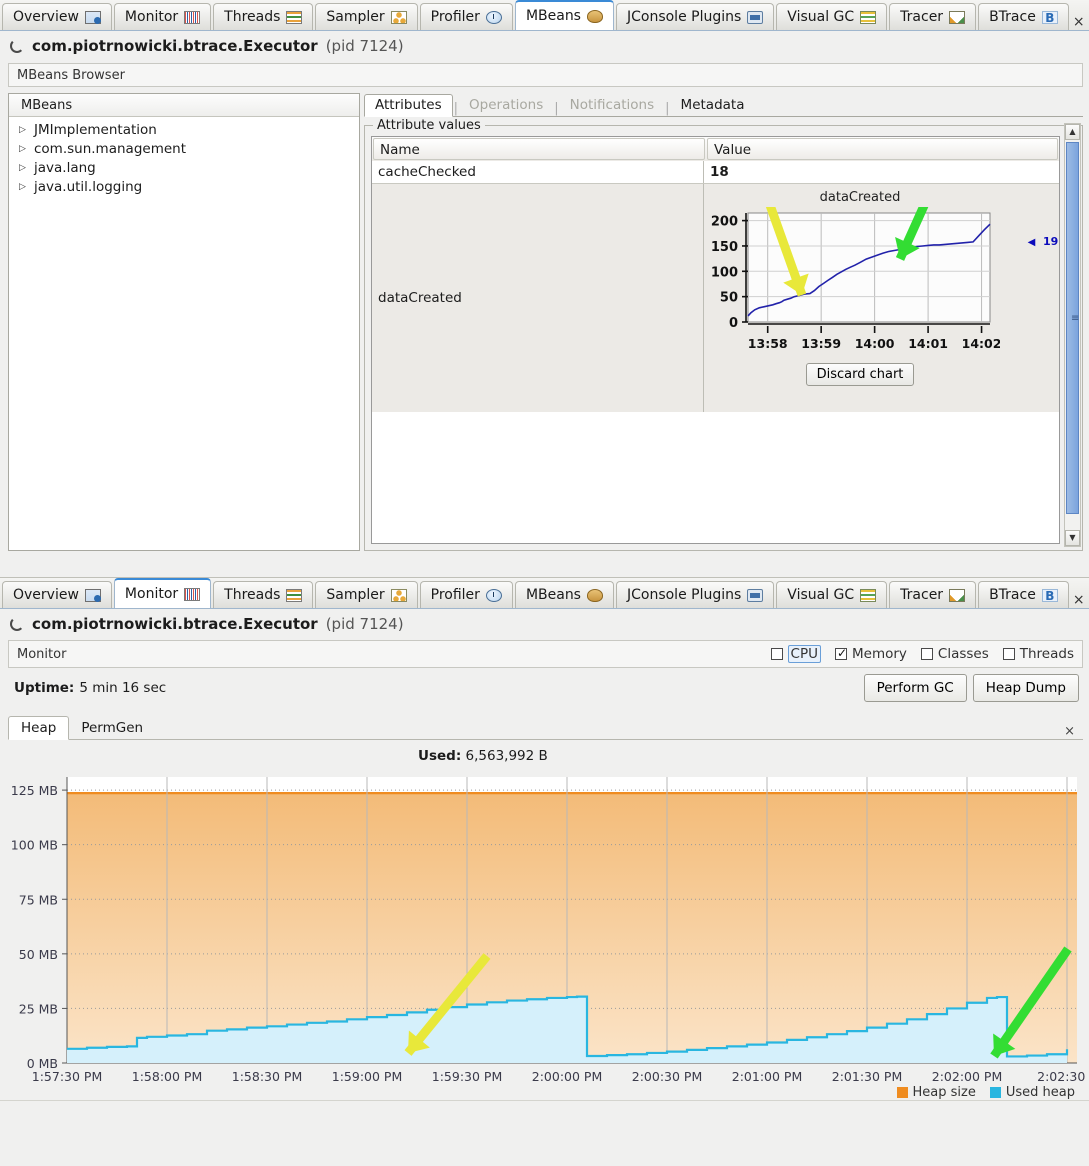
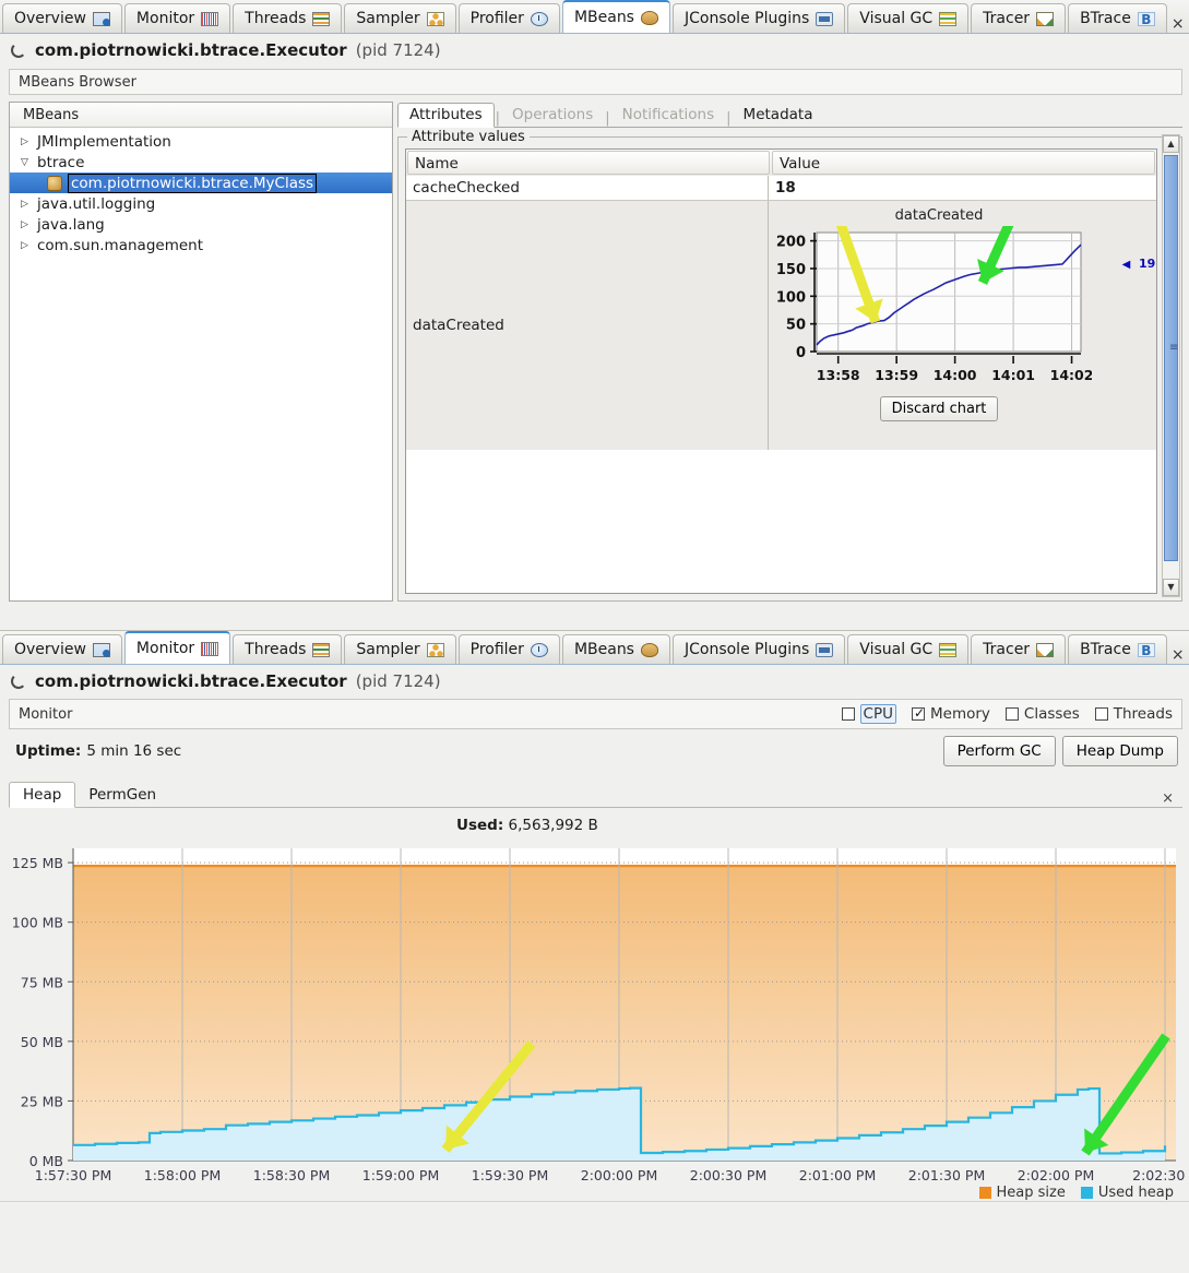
  Overview
  Monitor
  Threads
  Sampler
  Profiler
  MBeans
  JConsole Plugins
  Visual GC
  Tracer
  BTrace
  B
  ×
  com.piotrnowicki.btrace.Executor
  (pid 7124)
  MBeans Browser
  MBeans
  ▷
  JMImplementation
+ ▽
+ btrace
+ com.piotrnowicki.btrace.MyClass
  ▷
- com.sun.management
+ java.util.logging
  ▷
  java.lang
  ▷
- java.util.logging
+ com.sun.management
  Attributes
  |
  Operations
  |
  Notifications
  |
  Metadata
  Attribute values
  Name
  Value
  cacheChecked
  18
  dataCreated
  dataCreated
  13:58
  13:59
  14:00
  14:01
  14:02
  0
  50
  100
  150
  200
  ◀ 19
  Discard chart
  ▲
  ▼
  Overview
  Monitor
  Threads
  Sampler
  Profiler
  MBeans
  JConsole Plugins
  Visual GC
  Tracer
  BTrace
  B
  ×
  com.piotrnowicki.btrace.Executor
  (pid 7124)
  Monitor
  CPU
  Memory
  Classes
  Threads
  Uptime:
  5 min 16 sec
  Perform GC
  Heap Dump
  Heap
  PermGen
  ×
  Used: 6,563,992 B
  0 MB
  25 MB
  50 MB
  75 MB
  100 MB
  125 MB
  1:57:30 PM
  1:58:00 PM
  1:58:30 PM
  1:59:00 PM
  1:59:30 PM
  2:00:00 PM
  2:00:30 PM
  2:01:00 PM
  2:01:30 PM
  2:02:00 PM
  2:02:30
  Heap size
  Used heap
